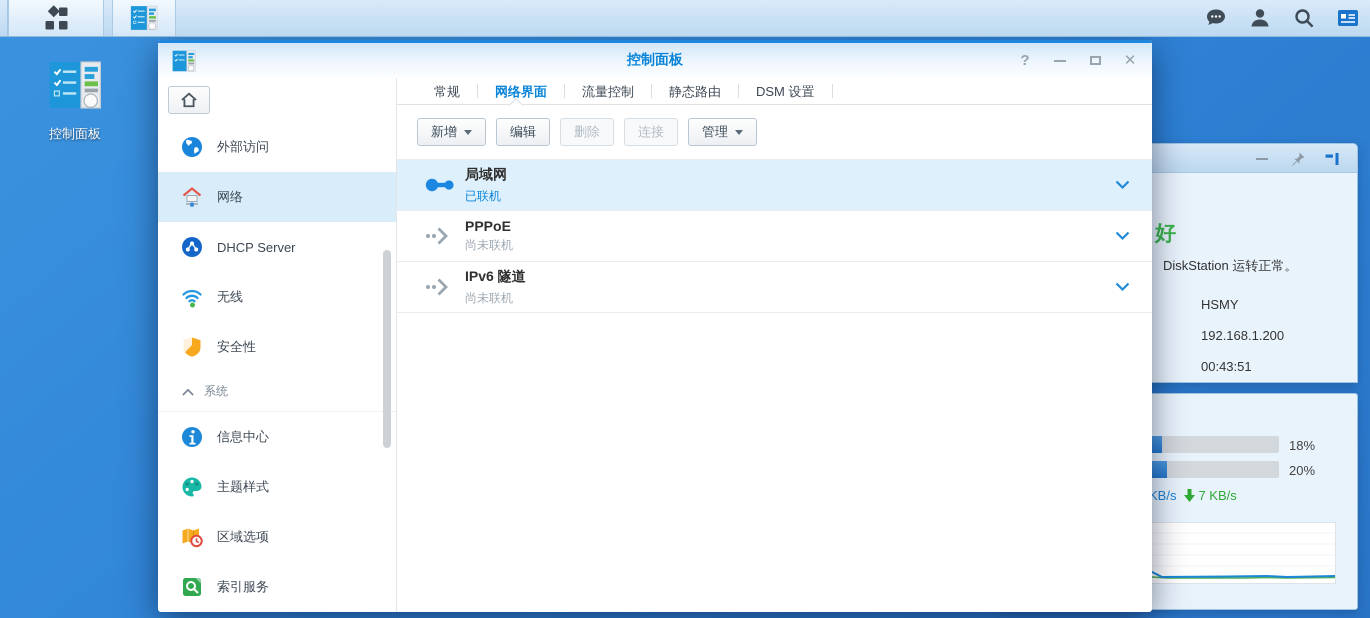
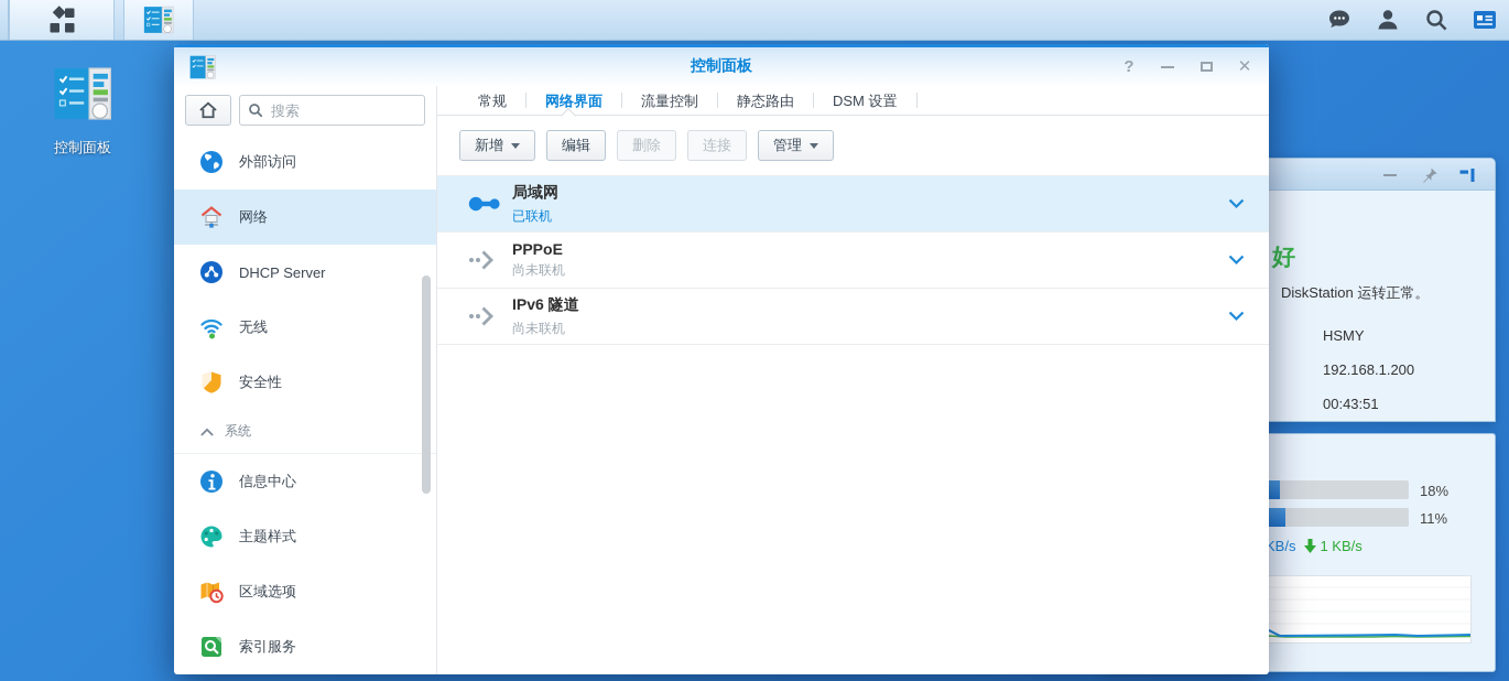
  好
  DiskStation 运转正常。
  HSMY
  192.168.1.200
  00:43:51
  18%
- 20%
+ 11%
  KB/s
- 7 KB/s
+ 1 KB/s
  控制面板
  控制面板
  ?
  ✕
+ 搜索
  外部访问
  网络
  DHCP Server
  无线
  安全性
  系统
  信息中心
  主题样式
  区域选项
  索引服务
  常规
  网络界面
  流量控制
  静态路由
  DSM 设置
  新增
  编辑
  删除
  连接
  管理
  局域网
  已联机
  PPPoE
  尚未联机
  IPv6 隧道
  尚未联机
